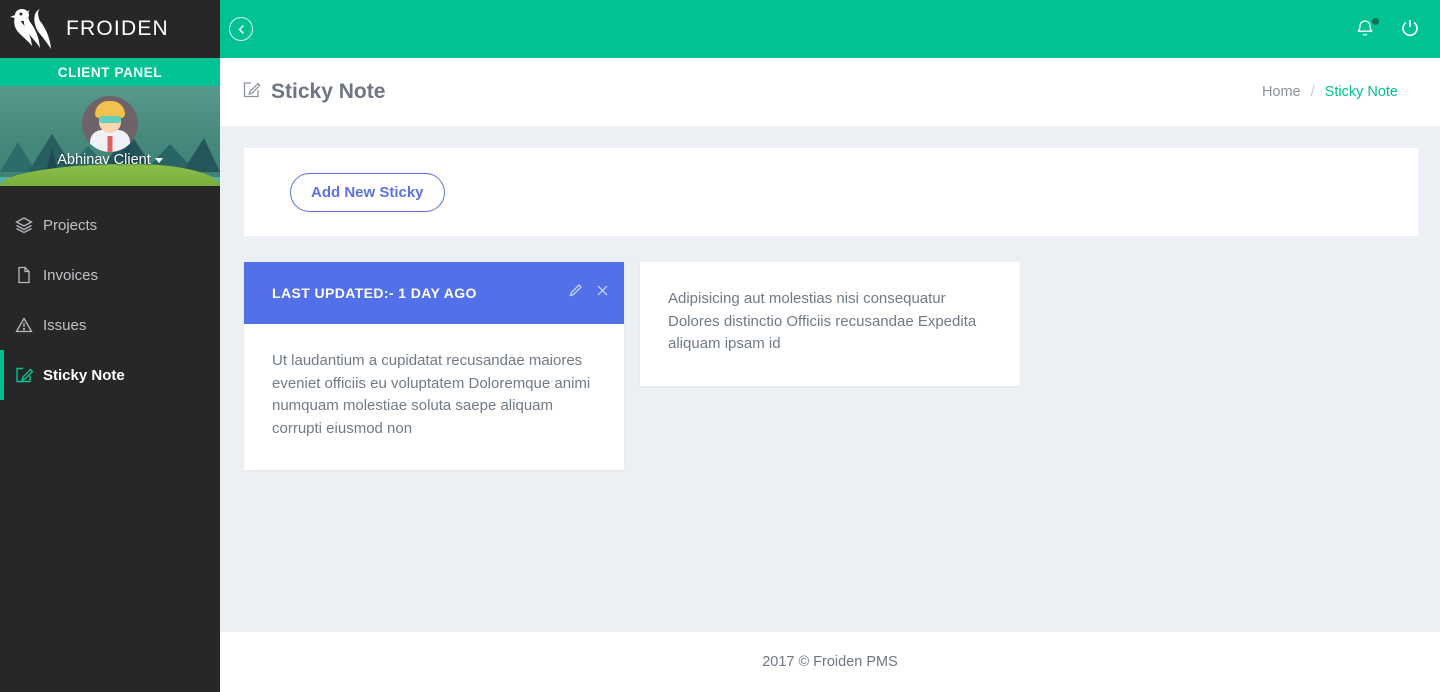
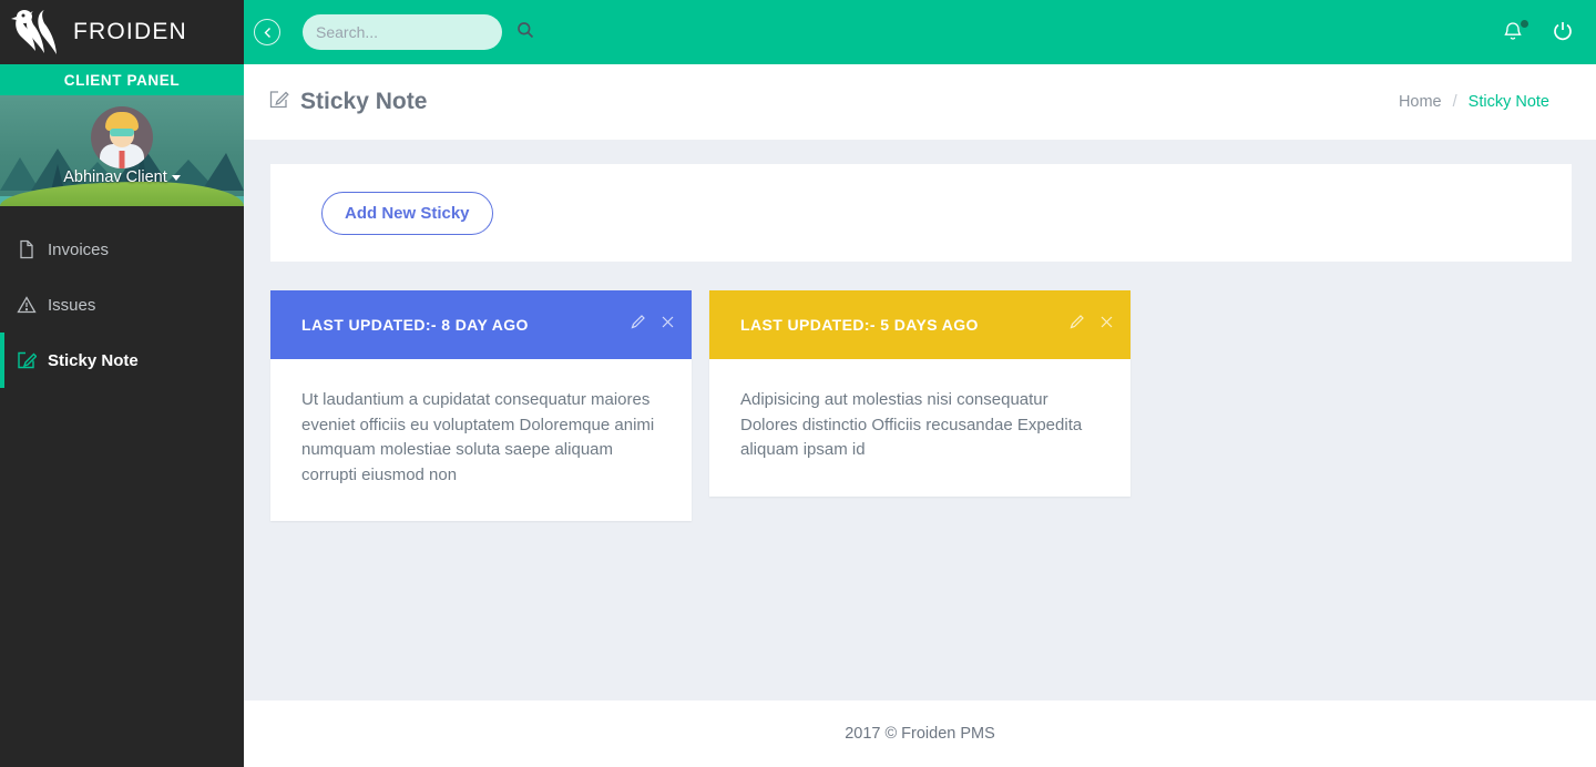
  FROIDEN
  CLIENT PANEL
  Abhinav Client
- Projects
  Invoices
  Issues
  Sticky Note
+ Search...
  Sticky Note
  Home
  /
  Sticky Note
  Add New Sticky
- LAST UPDATED:- 1 DAY AGO
+ LAST UPDATED:- 8 DAY AGO
- Ut laudantium a cupidatat recusandae maiores eveniet officiis eu voluptatem Doloremque animi numquam molestiae soluta saepe aliquam corrupti eiusmod non
+ Ut laudantium a cupidatat consequatur maiores eveniet officiis eu voluptatem Doloremque animi numquam molestiae soluta saepe aliquam corrupti eiusmod non
+ LAST UPDATED:- 5 DAYS AGO
  Adipisicing aut molestias nisi consequatur Dolores distinctio Officiis recusandae Expedita aliquam ipsam id
  2017 © Froiden PMS
